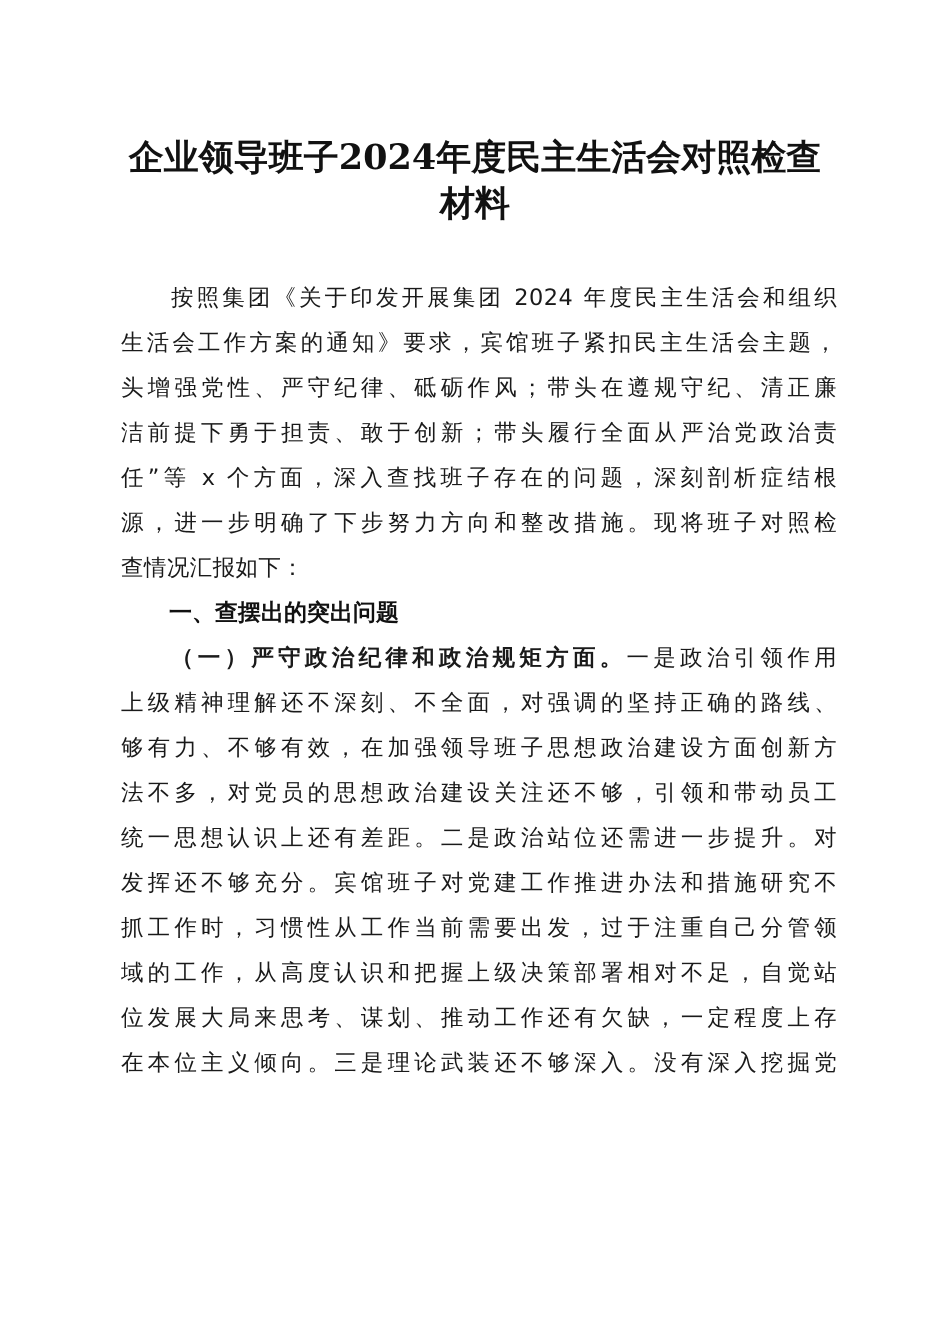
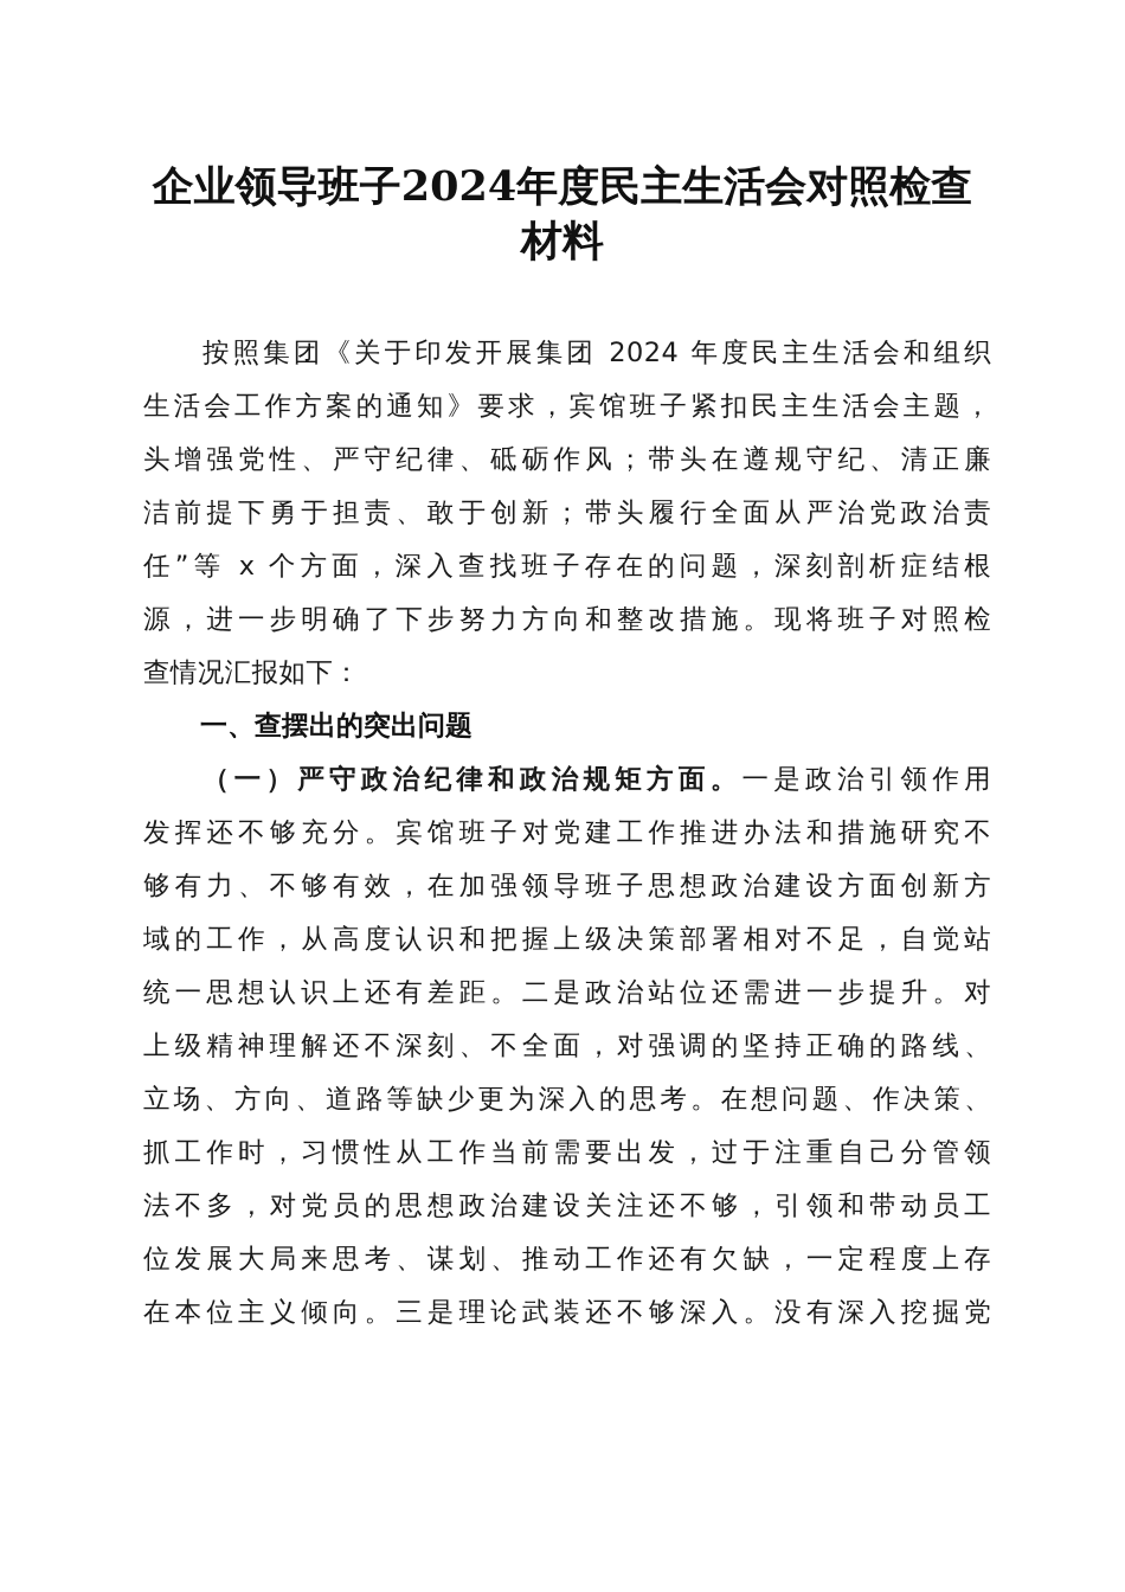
  企业领导班子2024年度民主生活会对照检查
  材料
  按照集团《关于印发开展集团 2024 年度民主生活会和组织
  生活会工作方案的通知》要求，宾馆班子紧扣民主生活会主题，
  头增强党性、严守纪律、砥砺作风；带头在遵规守纪、清正廉
  洁前提下勇于担责、敢于创新；带头履行全面从严治党政治责
  任”等 x 个方面，深入查找班子存在的问题，深刻剖析症结根
  源，进一步明确了下步努力方向和整改措施。现将班子对照检
  查情况汇报如下：
  一、查摆出的突出问题
  （一）严守政治纪律和政治规矩方面。一是政治引领作用
- 上级精神理解还不深刻、不全面，对强调的坚持正确的路线、
+ 发挥还不够充分。宾馆班子对党建工作推进办法和措施研究不
  够有力、不够有效，在加强领导班子思想政治建设方面创新方
- 法不多，对党员的思想政治建设关注还不够，引领和带动员工
+ 域的工作，从高度认识和把握上级决策部署相对不足，自觉站
  统一思想认识上还有差距。二是政治站位还需进一步提升。对
- 发挥还不够充分。宾馆班子对党建工作推进办法和措施研究不
+ 上级精神理解还不深刻、不全面，对强调的坚持正确的路线、
+ 立场、方向、道路等缺少更为深入的思考。在想问题、作决策、
  抓工作时，习惯性从工作当前需要出发，过于注重自己分管领
- 域的工作，从高度认识和把握上级决策部署相对不足，自觉站
+ 法不多，对党员的思想政治建设关注还不够，引领和带动员工
  位发展大局来思考、谋划、推动工作还有欠缺，一定程度上存
  在本位主义倾向。三是理论武装还不够深入。没有深入挖掘党
